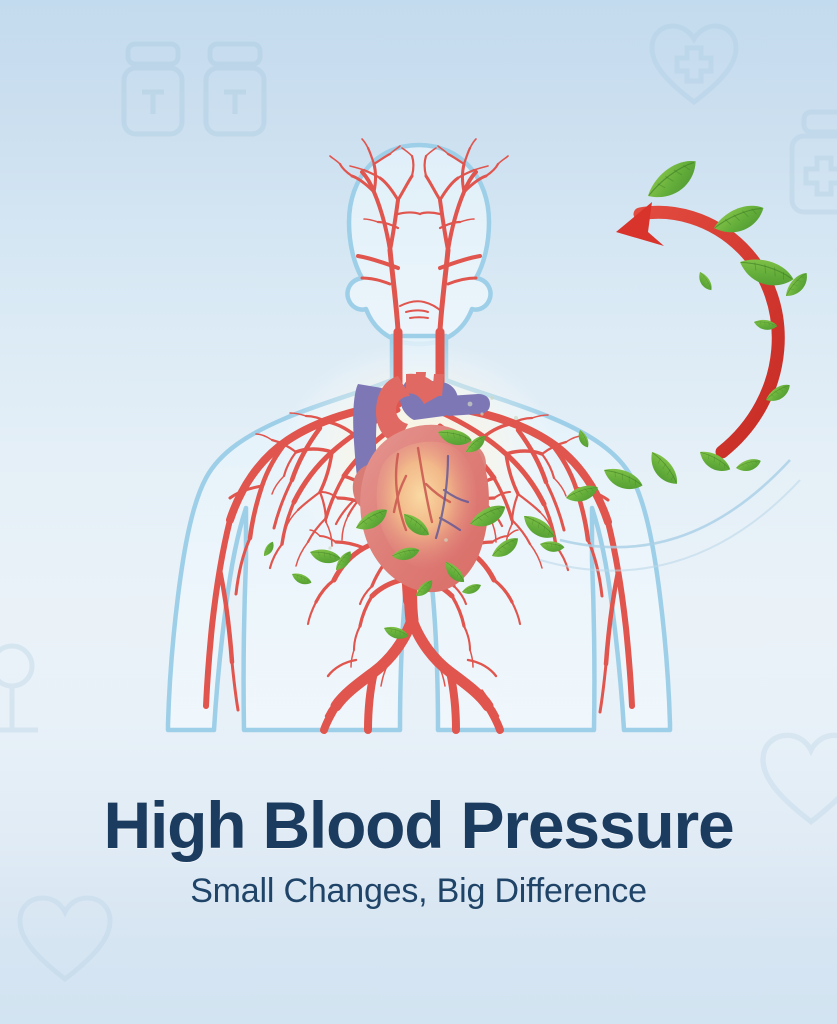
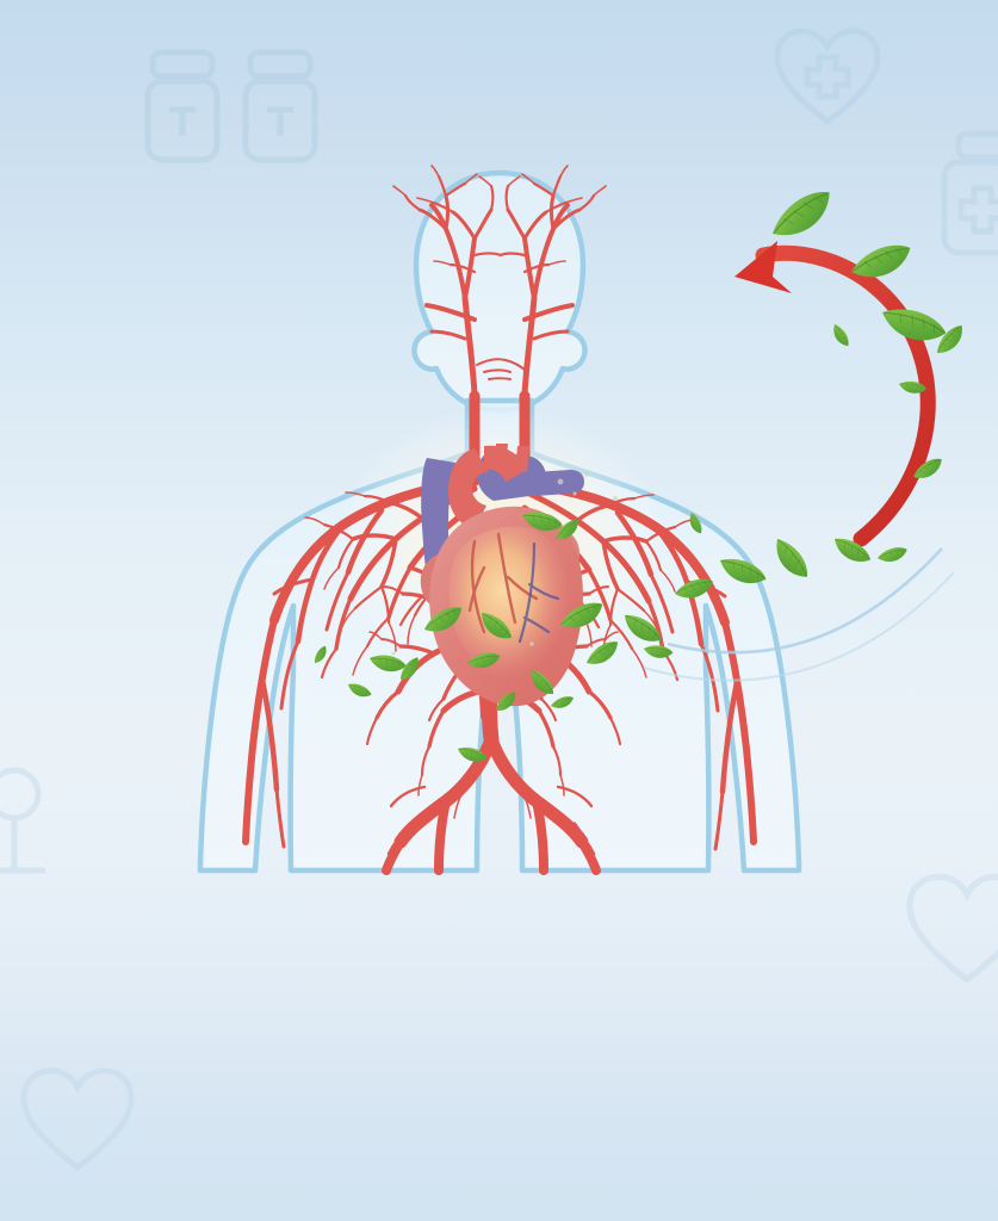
- High Blood Pressure
- Small Changes, Big Difference
